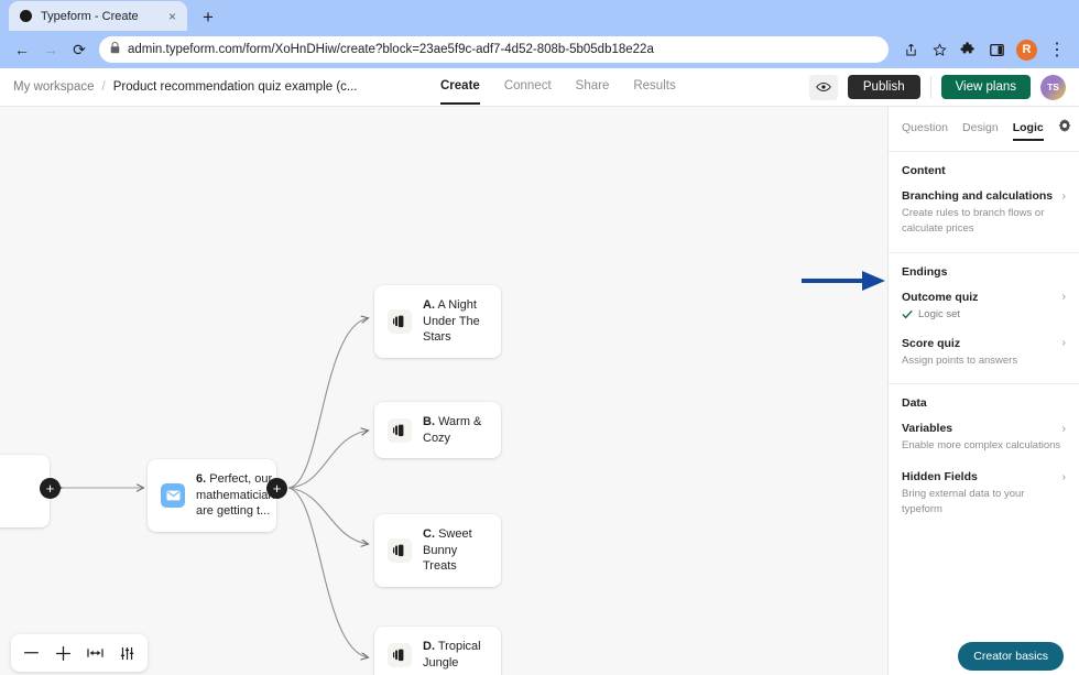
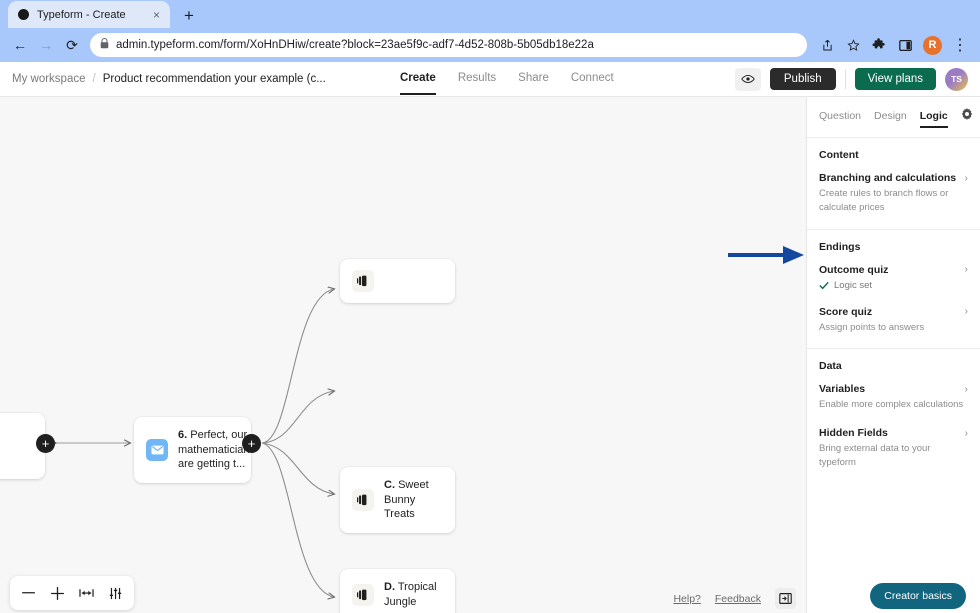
  Typeform - Create
  ×
  +
  ←
  →
  ⟳
  admin.typeform.com/form/XoHnDHiw/create?block=23ae5f9c-adf7-4d52-808b-5b05db18e22a
  R
  ⋮
  My workspace
  /
- Product recommendation quiz example (c...
+ Product recommendation your example (c...
  Create
- Connect
+ Results
  Share
- Results
+ Connect
  Publish
  View plans
  TS
  +
  6. Perfect, ou mathematicia are getting t...
  +
- A. A Night Under The Stars
- B. Warm & Cozy
  C. Sweet Bunny Treats
  D. Tropical Jungle
+ Help?
+ Feedback
  Question
  Design
  Logic
  Content
  Branching and calculations
  ›
  Create rules to branch flows or calculate prices
  Endings
  Outcome quiz
  ›
  Logic set
  Score quiz
  ›
  Assign points to answers
  Data
  Variables
  ›
  Enable more complex calculations
  Hidden Fields
  ›
  Bring external data to your typeform
  Creator basics
